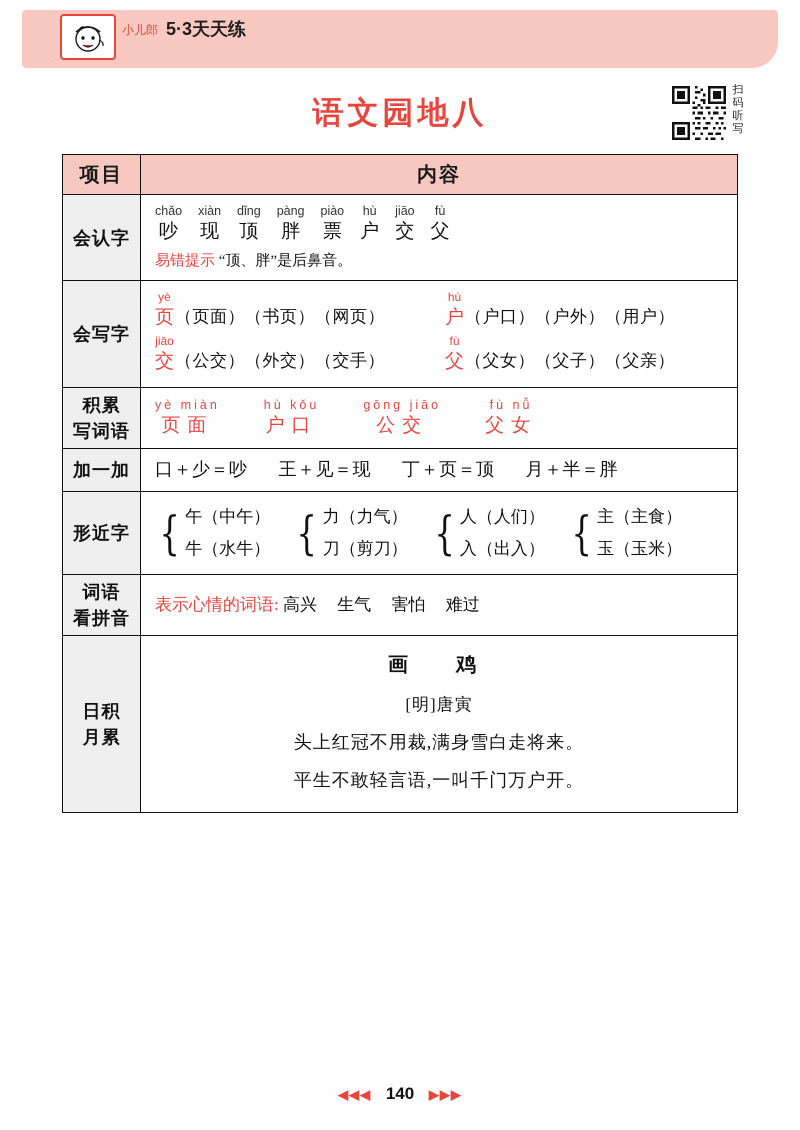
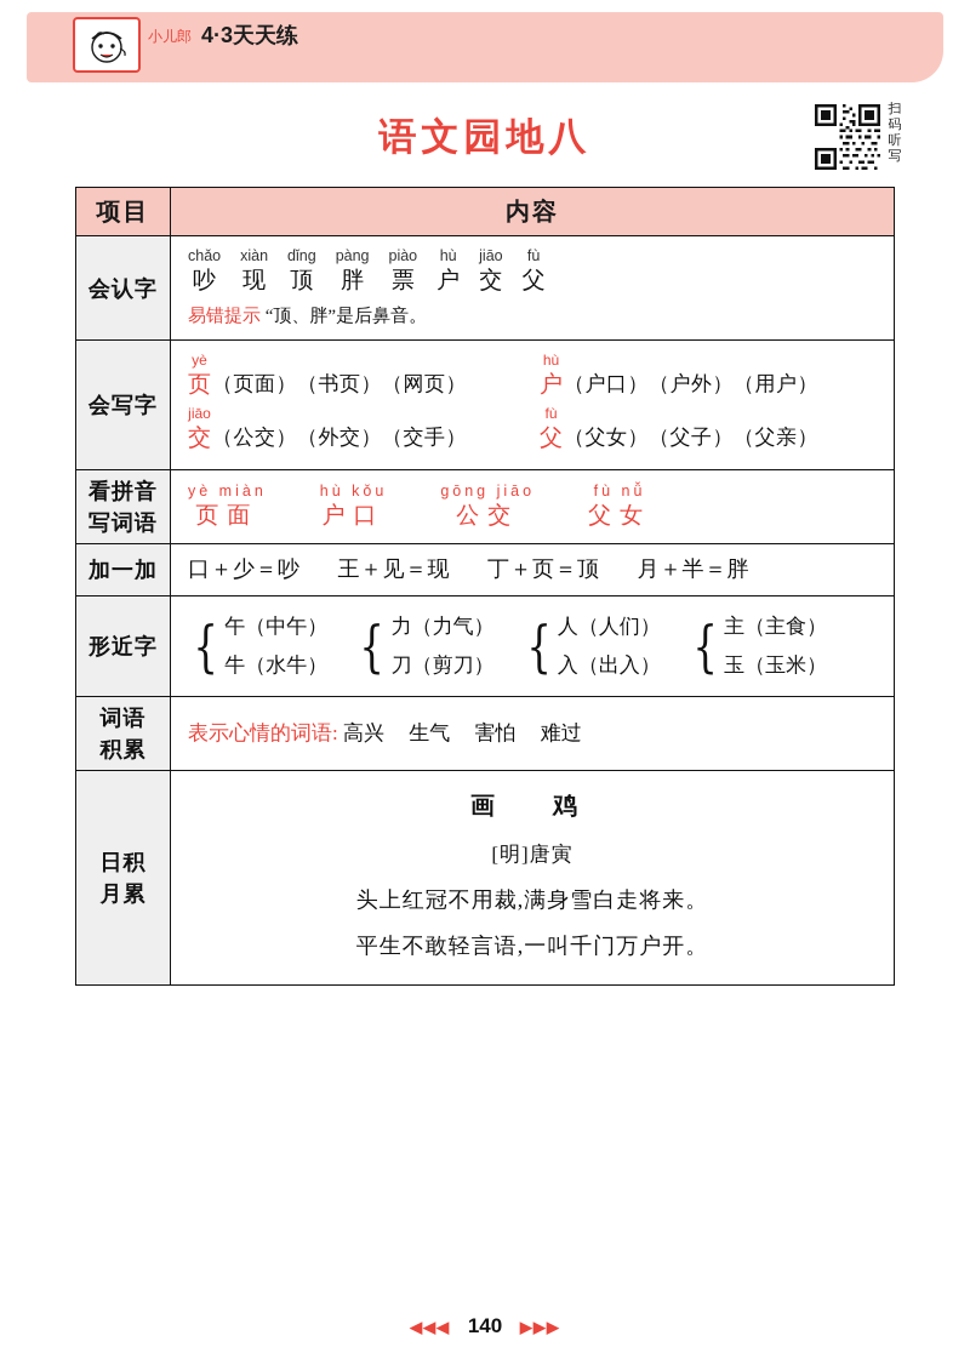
  小儿郎
- 5·3天天练
+ 4·3天天练
  语文园地八
  扫码听写
  项目	内容
  会认字	chǎo 吵 xiàn 现 dǐng 顶 pàng 胖 piào 票 hù 户 jiāo 交 fù 父 易错提示 “顶、胖”是后鼻音。
  会写字	yè 页 （页面）（书页）（网页） hù 户 （户口）（户外）（用户） jiāo 交 （公交）（外交）（交手） fù 父 （父女）（父子）（父亲）
- 积累 写词语	yè miàn 页面 hù kǒu 户口 gōng jiāo 公交 fù nǚ 父女
+ 看拼音 写词语	yè miàn 页面 hù kǒu 户口 gōng jiāo 公交 fù nǚ 父女
  加一加	口＋少＝吵 王＋见＝现 丁＋页＝顶 月＋半＝胖
  形近字	{ 午（中午） 牛（水牛） { 力（力气） 刀（剪刀） { 人（人们） 入（出入） { 主（主食） 玉（玉米）
- 词语 看拼音	表示心情的词语: 高兴 生气 害怕 难过
+ 词语 积累	表示心情的词语: 高兴 生气 害怕 难过
  日积 月累	画 鸡 [明]唐寅 头上红冠不用裁,满身雪白走将来。 平生不敢轻言语,一叫千门万户开。
  ◀◀◀ 140 ▶▶▶
